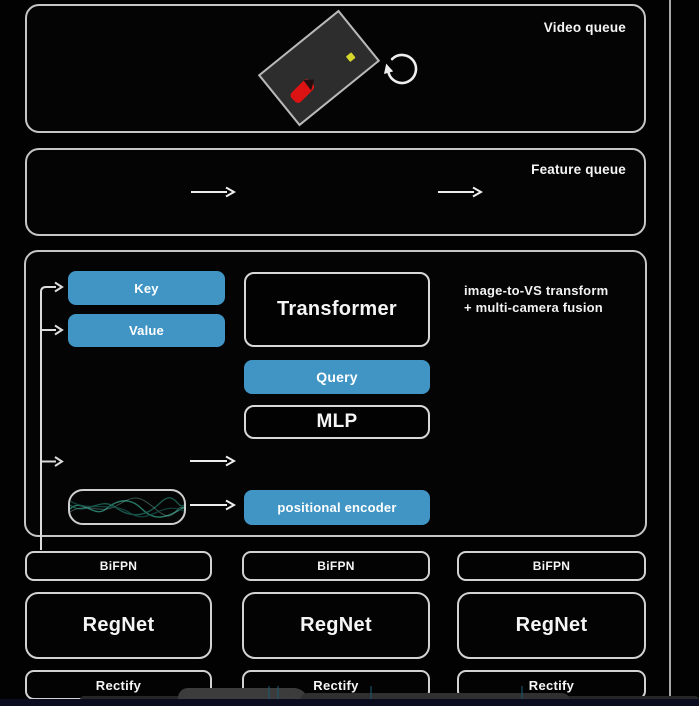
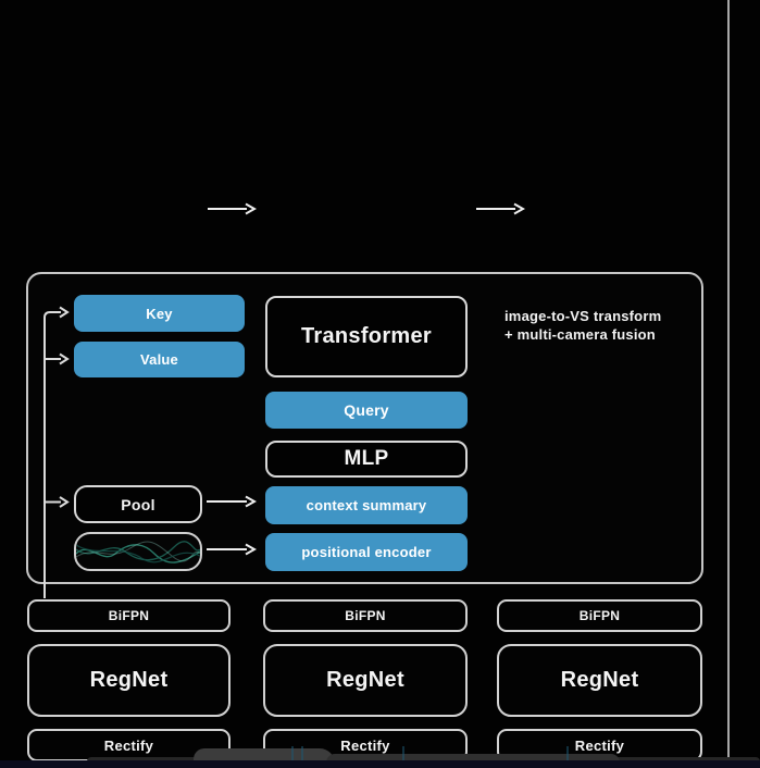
- Video queue
- Feature queue
  Key
  Value
  Transformer
  image-to-VS transform
  + multi-camera fusion
  Query
  MLP
+ Pool
+ context summary
  positional encoder
  BiFPN
  RegNet
  Rectify
  BiFPN
  RegNet
  Rectify
  BiFPN
  RegNet
  Rectify
